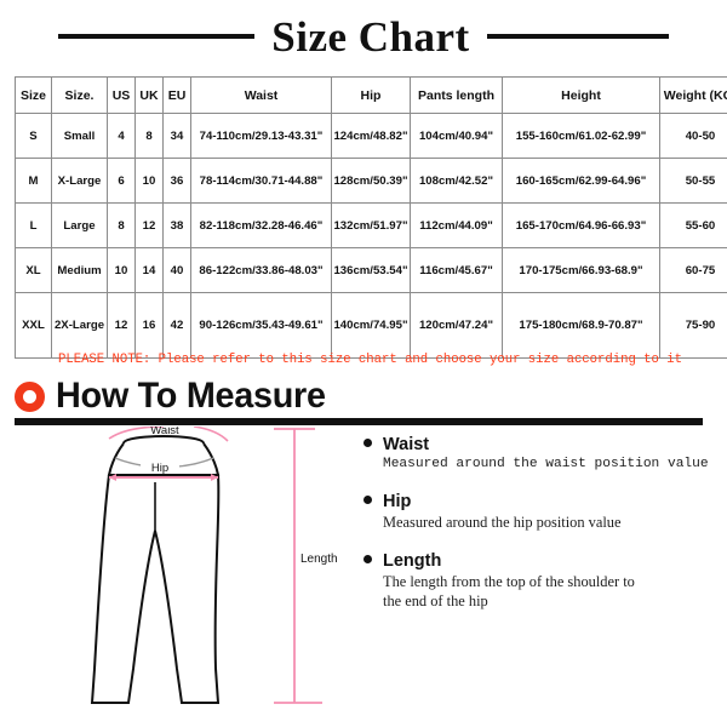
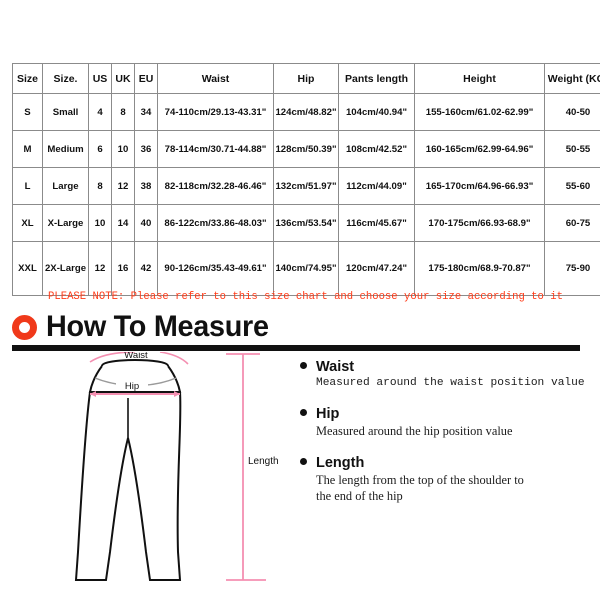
- Size Chart
  Size	Size.	US	UK	EU	Waist	Hip	Pants length	Height	Weight (K
  S	Small	4	8	34	74-110cm/29.13-43.31"	124cm/48.82"	104cm/40.94"	155-160cm/61.02-62.99"	40-50
- M	X-Large	6	10	36	78-114cm/30.71-44.88"	128cm/50.39"	108cm/42.52"	160-165cm/62.99-64.96"	50-55
+ M	Medium	6	10	36	78-114cm/30.71-44.88"	128cm/50.39"	108cm/42.52"	160-165cm/62.99-64.96"	50-55
  L	Large	8	12	38	82-118cm/32.28-46.46"	132cm/51.97"	112cm/44.09"	165-170cm/64.96-66.93"	55-60
- XL	Medium	10	14	40	86-122cm/33.86-48.03"	136cm/53.54"	116cm/45.67"	170-175cm/66.93-68.9"	60-75
+ XL	X-Large	10	14	40	86-122cm/33.86-48.03"	136cm/53.54"	116cm/45.67"	170-175cm/66.93-68.9"	60-75
  XXL	2X-Large	12	16	42	90-126cm/35.43-49.61"	140cm/74.95"	120cm/47.24"	175-180cm/68.9-70.87"	75-90
  PLEASE NOTE: Please refer to this size chart and choose your size according to it
  How To Measure
  Waist
  Hip
  Length
  Waist
  Measured around the waist position value
  Hip
  Measured around the hip position value
  Length
  The length from the top of the shoulder to
  the end of the hip
